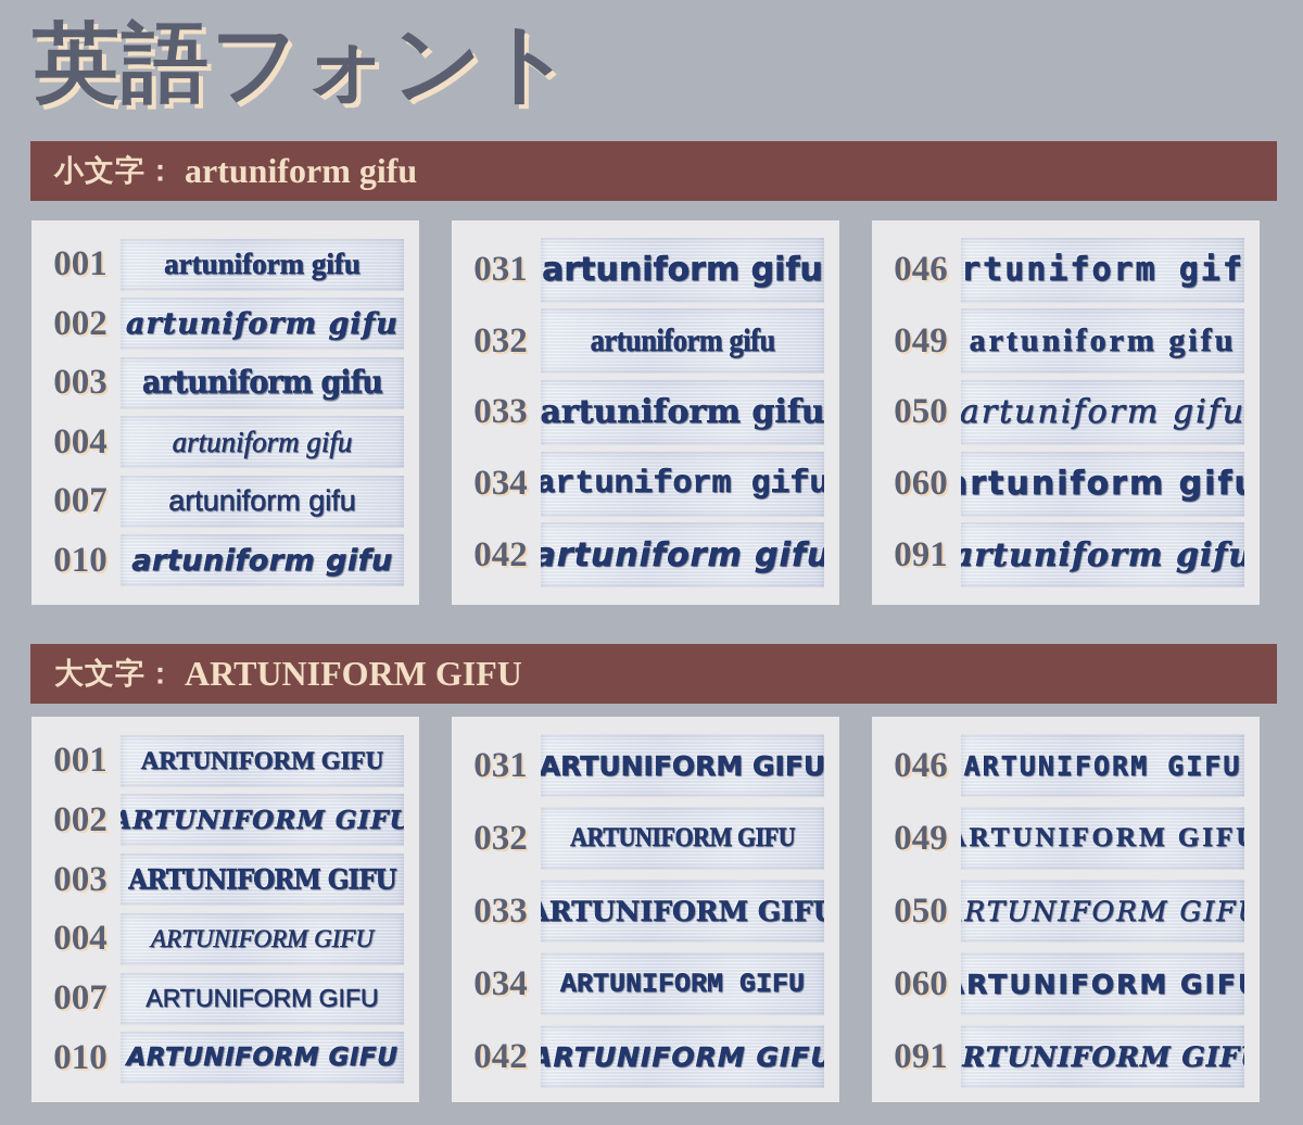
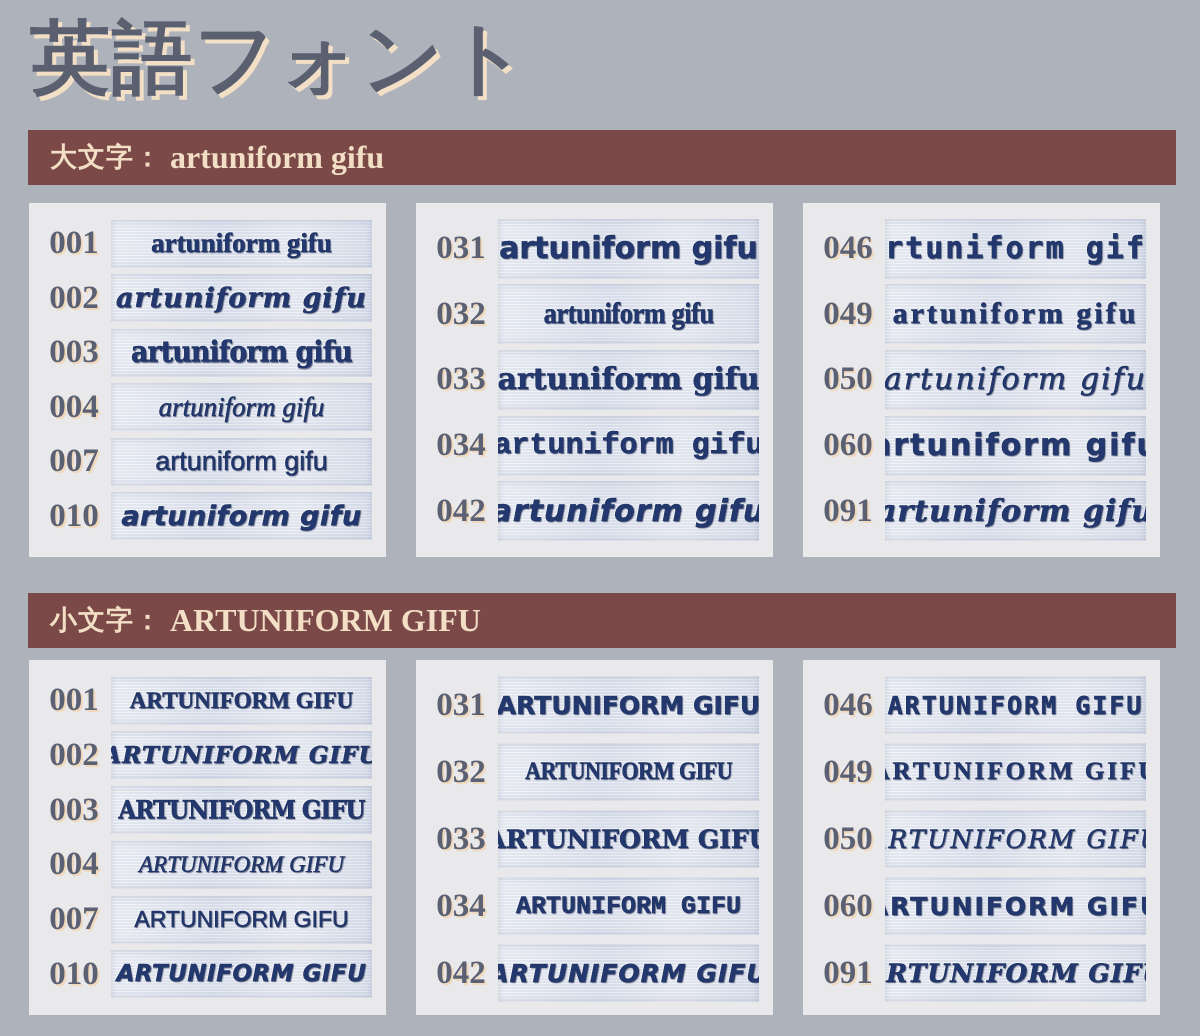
  英語フォント
- 小文字：
+ 大文字：
  artuniform gifu
  001
  artuniform gifu
  002
  artuniform gifu
  003
  artuniform gifu
  004
  artuniform gifu
  007
  artuniform gifu
  010
  artuniform gifu
  031
  artuniform gifu
  032
  artuniform gifu
  033
  artuniform gifu
  034
  artuniform gifu
  042
  artuniform gifu
  046
  rtuniform gif
  049
  artuniform gifu
  050
  artuniform gifu
  060
  rtuniform gif
  091
  artuniform gifu
- 大文字：
+ 小文字：
  ARTUNIFORM GIFU
  001
  ARTUNIFORM GIFU
  002
  ARTUNIFORM GIFU
  003
  ARTUNIFORM GIFU
  004
  ARTUNIFORM GIFU
  007
  ARTUNIFORM GIFU
  010
  ARTUNIFORM GIFU
  031
  ARTUNIFORM GIFU
  032
  ARTUNIFORM GIFU
  033
  RTUNIFORM GIF
  034
  ARTUNIFORM GIFU
  042
  ARTUNIFORM GIFU
  046
  ARTUNIFORM GIFU
  049
  RTUNIFORM GIF
  050
  RTUNIFORM GIF
  060
  RTUNIFORM GIF
  091
  RTUNIFORM GIF
